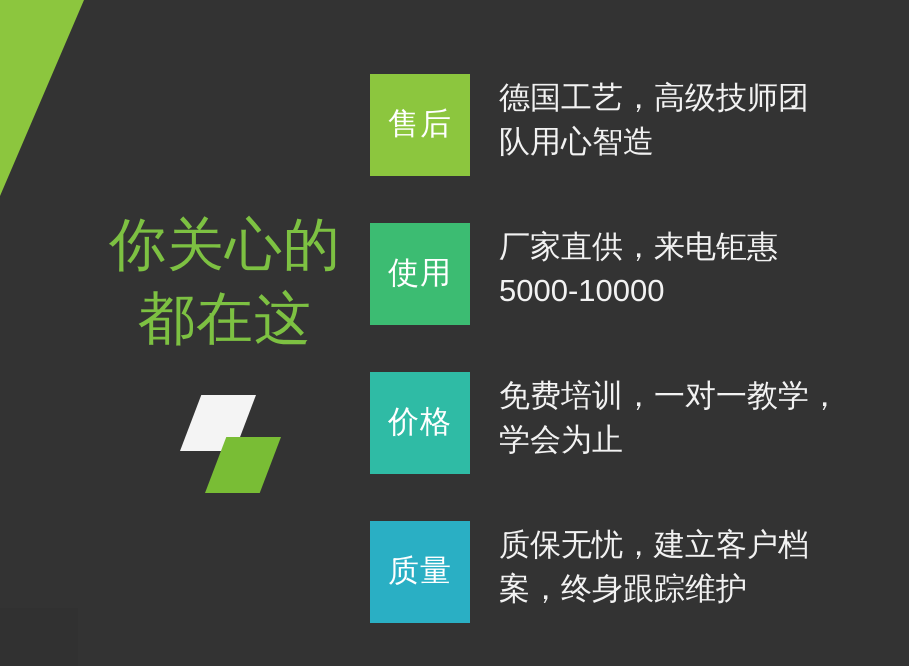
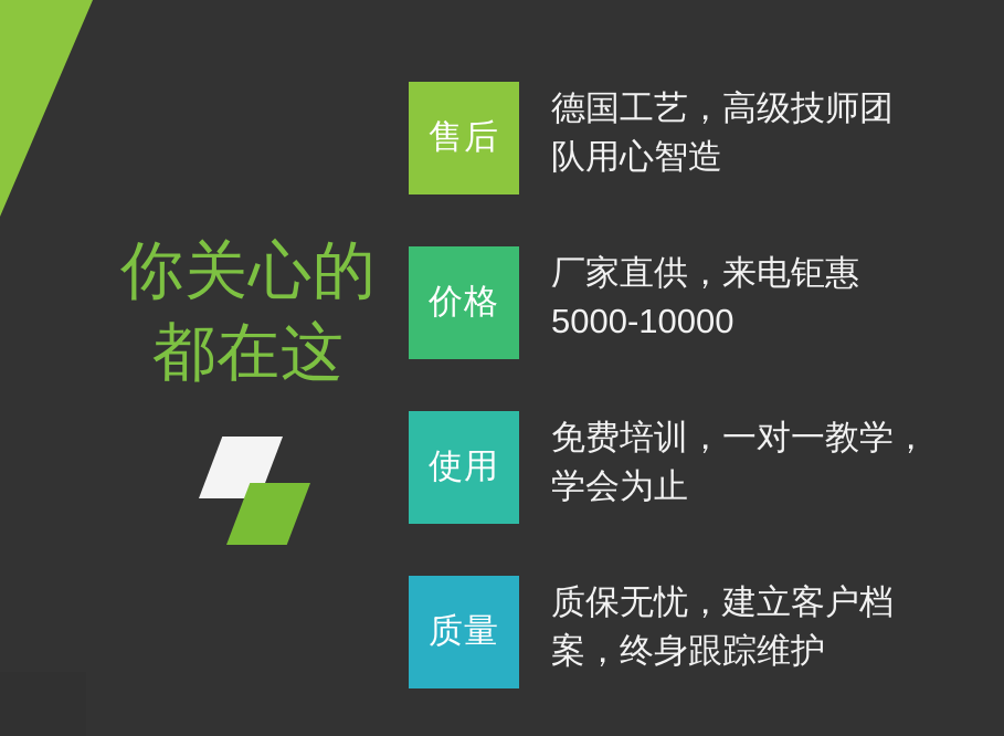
  你关心的
  都在这
  售后
  德国工艺，高级技师团
  队用心智造
- 使用
+ 价格
  厂家直供，来电钜惠
  5000-10000
- 价格
+ 使用
  免费培训，一对一教学，
  学会为止
  质量
  质保无忧，建立客户档
  案，终身跟踪维护
